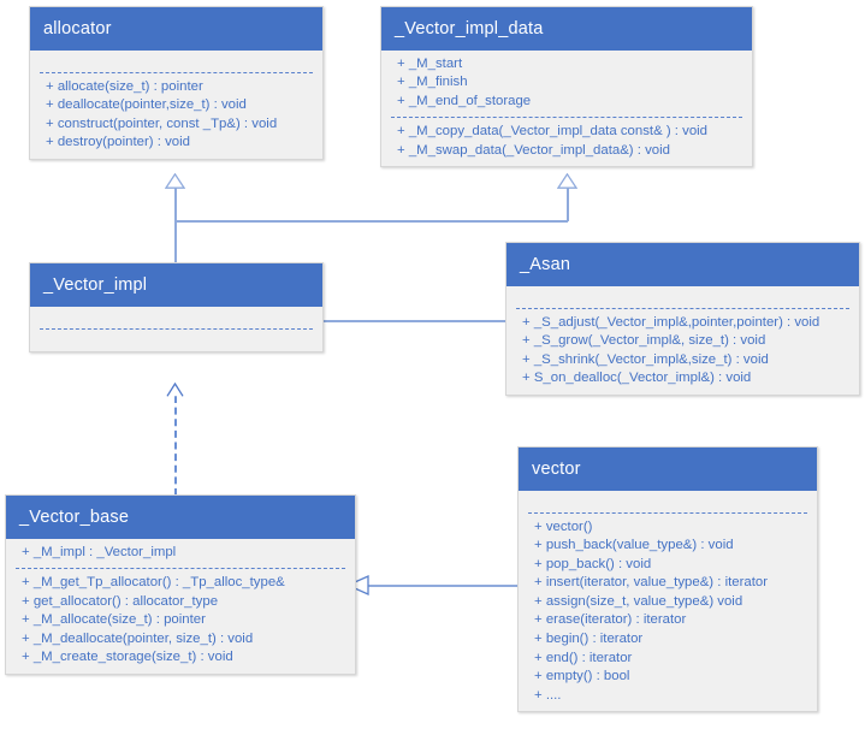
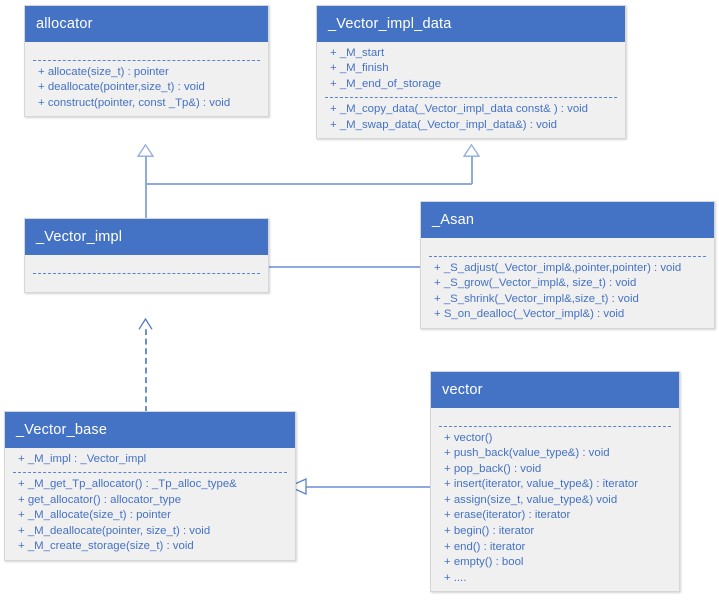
  allocator
  + allocate(size_t) : pointer
  + deallocate(pointer,size_t) : void
  + construct(pointer, const _Tp&) : void
- + destroy(pointer) : void
  _Vector_impl_data
  + _M_start
  + _M_finish
  + _M_end_of_storage
  + _M_copy_data(_Vector_impl_data const& ) : void
  + _M_swap_data(_Vector_impl_data&) : void
  _Vector_impl
  _Asan
  + _S_adjust(_Vector_impl&,pointer,pointer) : void
  + _S_grow(_Vector_impl&, size_t) : void
  + _S_shrink(_Vector_impl&,size_t) : void
  + S_on_dealloc(_Vector_impl&) : void
  _Vector_base
  + _M_impl : _Vector_impl
  + _M_get_Tp_allocator() : _Tp_alloc_type&
  + get_allocator() : allocator_type
  + _M_allocate(size_t) : pointer
  + _M_deallocate(pointer, size_t) : void
  + _M_create_storage(size_t) : void
  vector
  + vector()
  + push_back(value_type&) : void
  + pop_back() : void
  + insert(iterator, value_type&) : iterator
  + assign(size_t, value_type&) void
  + erase(iterator) : iterator
  + begin() : iterator
  + end() : iterator
  + empty() : bool
  + ....
